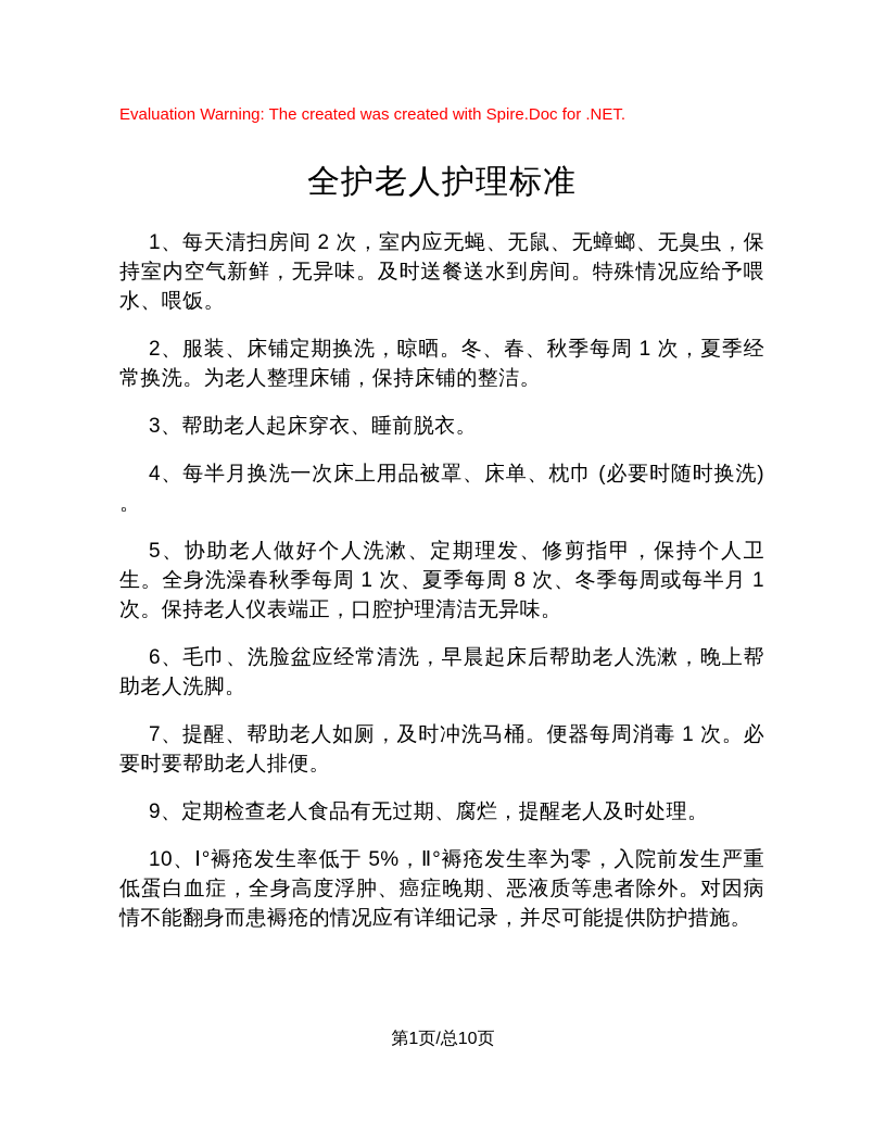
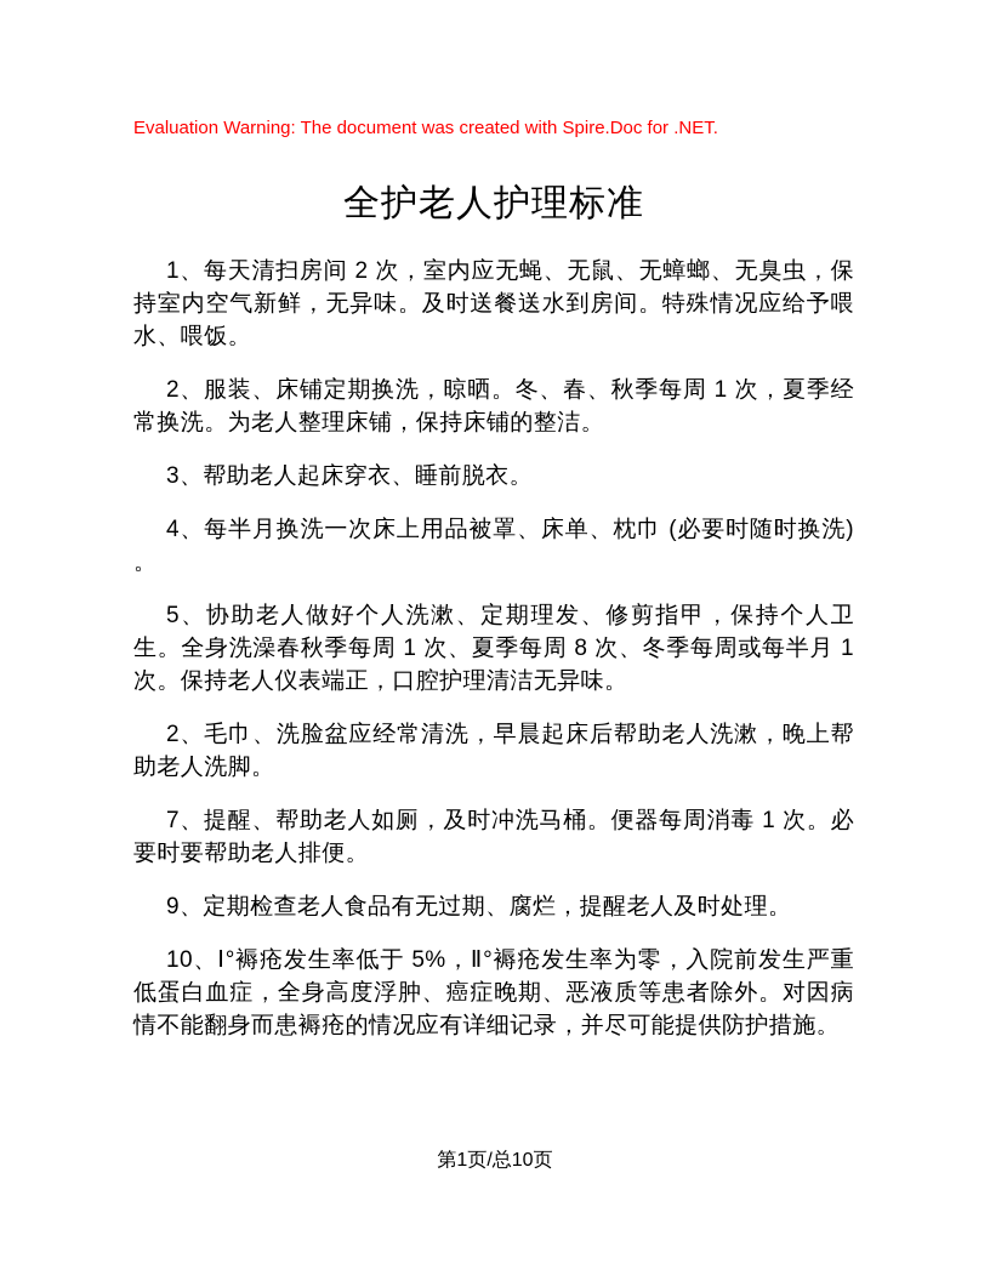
- Evaluation Warning: The created was created with Spire.Doc for .NET.
+ Evaluation Warning: The document was created with Spire.Doc for .NET.
  全护老人护理标准
  1、每天清扫房间 2 次，室内应无蝇、无鼠、无蟑螂、无臭虫，保持室内空气新鲜，无异味。及时送餐送水到房间。特殊情况应给予喂水、喂饭。
  2、服装、床铺定期换洗，晾晒。冬、春、秋季每周 1 次，夏季经常换洗。为老人整理床铺，保持床铺的整洁。
  3、帮助老人起床穿衣、睡前脱衣。
  4、每半月换洗一次床上用品被罩、床单、枕巾 (必要时随时换洗) 。
  5、协助老人做好个人洗漱、定期理发、修剪指甲，保持个人卫生。全身洗澡春秋季每周 1 次、夏季每周 8 次、冬季每周或每半月 1 次。保持老人仪表端正，口腔护理清洁无异味。
- 6、毛巾、洗脸盆应经常清洗，早晨起床后帮助老人洗漱，晚上帮助老人洗脚。
+ 2、毛巾、洗脸盆应经常清洗，早晨起床后帮助老人洗漱，晚上帮助老人洗脚。
  7、提醒、帮助老人如厕，及时冲洗马桶。便器每周消毒 1 次。必要时要帮助老人排便。
  9、定期检查老人食品有无过期、腐烂，提醒老人及时处理。
  10、Ⅰ°褥疮发生率低于 5%，Ⅱ°褥疮发生率为零，入院前发生严重低蛋白血症，全身高度浮肿、癌症晚期、恶液质等患者除外。对因病情不能翻身而患褥疮的情况应有详细记录，并尽可能提供防护措施。
  第1页/总10页
